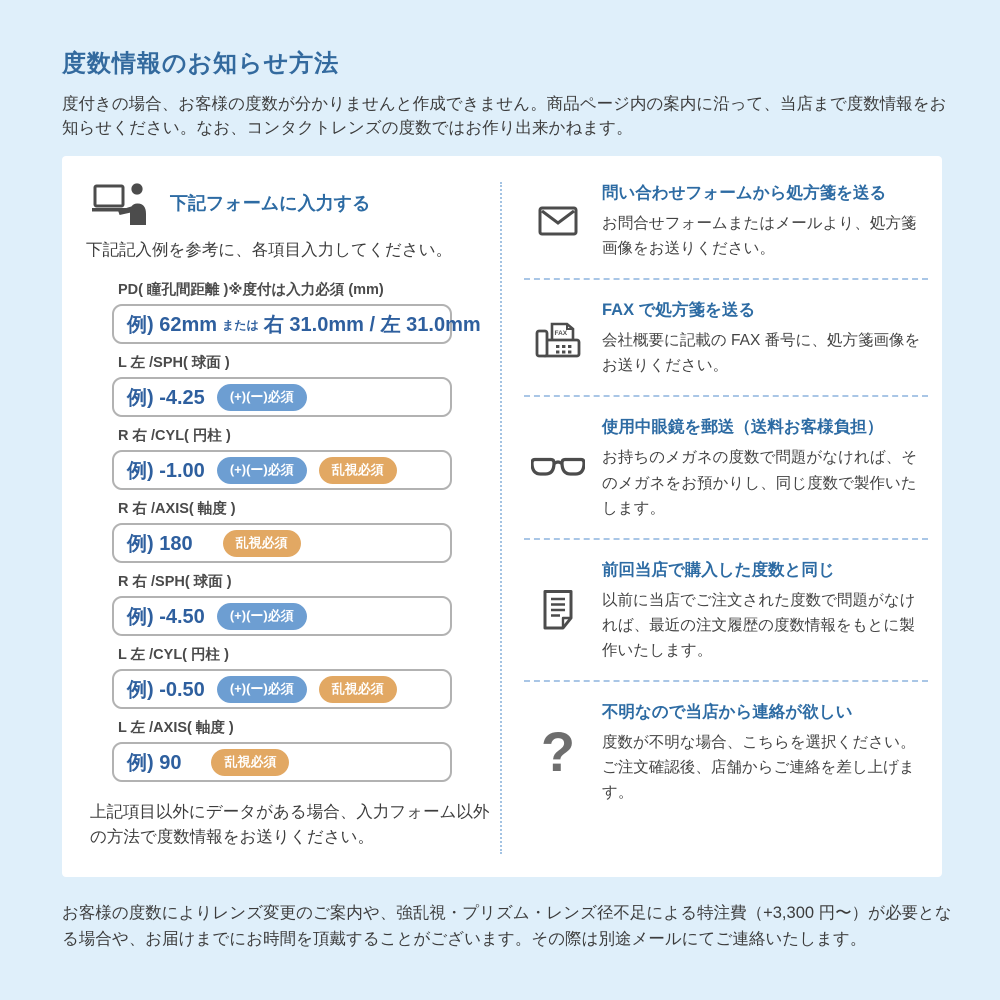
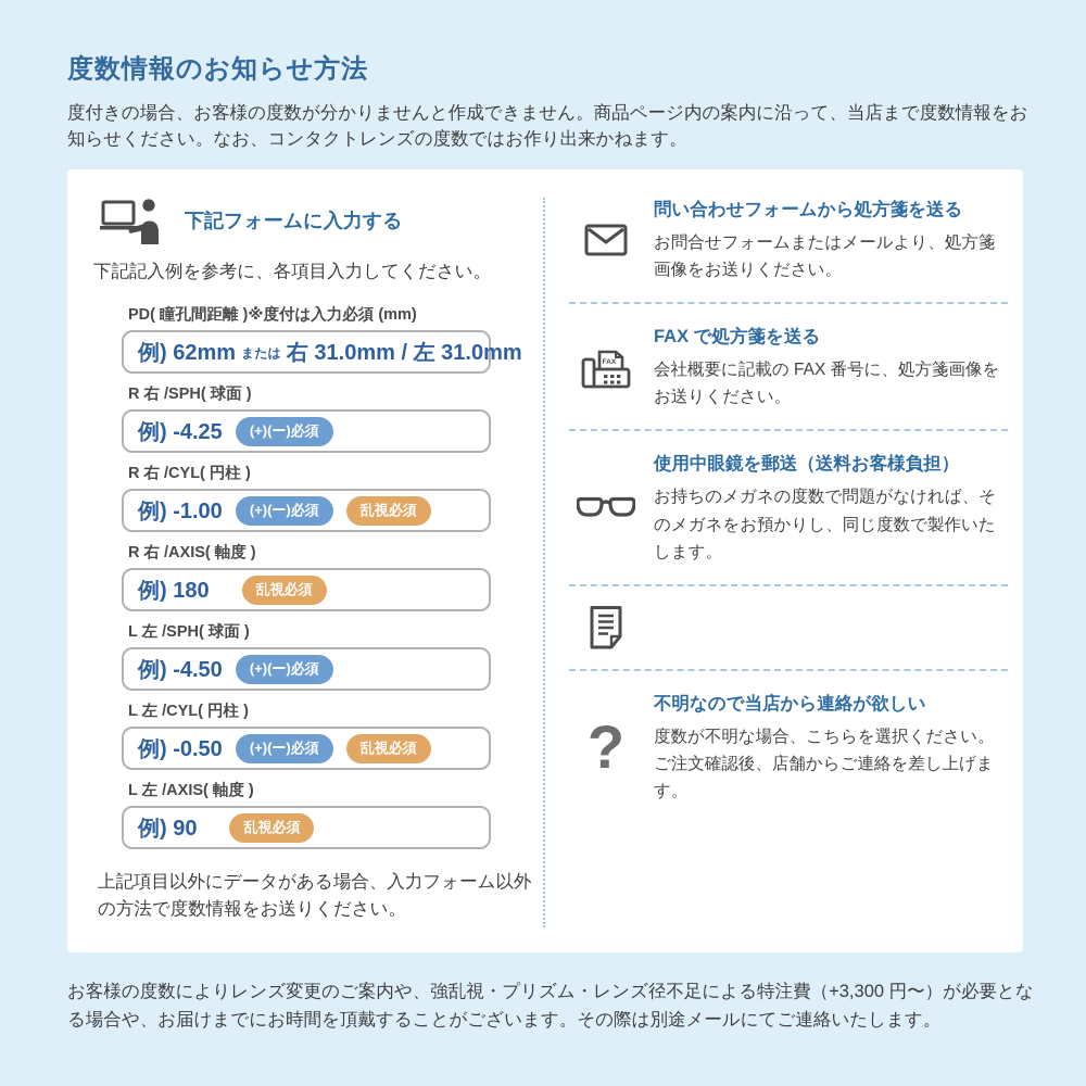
  度数情報のお知らせ方法
  度付きの場合、お客様の度数が分かりませんと作成できません。商品ページ内の案内に沿って、当店まで度数情報をお知らせください。なお、コンタクトレンズの度数ではお作り出来かねます。
  下記フォームに入力する
  下記記入例を参考に、各項目入力してください。
  PD( 瞳孔間距離 )※度付は入力必須 (mm)
  例) 62mm
  または
  右 31.0mm / 左 31.0mm
- L 左 /SPH( 球面 )
+ R 右 /SPH( 球面 )
  例) -4.25
  (+)(ー)必須
  R 右 /CYL( 円柱 )
  例) -1.00
  (+)(ー)必須
  乱視必須
  R 右 /AXIS( 軸度 )
  例) 180
  乱視必須
- R 右 /SPH( 球面 )
+ L 左 /SPH( 球面 )
  例) -4.50
  (+)(ー)必須
  L 左 /CYL( 円柱 )
  例) -0.50
  (+)(ー)必須
  乱視必須
  L 左 /AXIS( 軸度 )
  例) 90
  乱視必須
  上記項目以外にデータがある場合、入力フォーム以外の方法で度数情報をお送りください。
  問い合わせフォームから処方箋を送る
  お問合せフォームまたはメールより、処方箋画像をお送りください。
  FAX で処方箋を送る
  会社概要に記載の FAX 番号に、処方箋画像をお送りください。
  使用中眼鏡を郵送（送料お客様負担）
  お持ちのメガネの度数で問題がなければ、そのメガネをお預かりし、同じ度数で製作いたします。
- 前回当店で購入した度数と同じ
- 以前に当店でご注文された度数で問題がなければ、最近の注文履歴の度数情報をもとに製作いたします。
  ?
  不明なので当店から連絡が欲しい
  度数が不明な場合、こちらを選択ください。ご注文確認後、店舗からご連絡を差し上げます。
  お客様の度数によりレンズ変更のご案内や、強乱視・プリズム・レンズ径不足による特注費（+3,300 円〜）が必要となる場合や、お届けまでにお時間を頂戴することがございます。その際は別途メールにてご連絡いたします。
